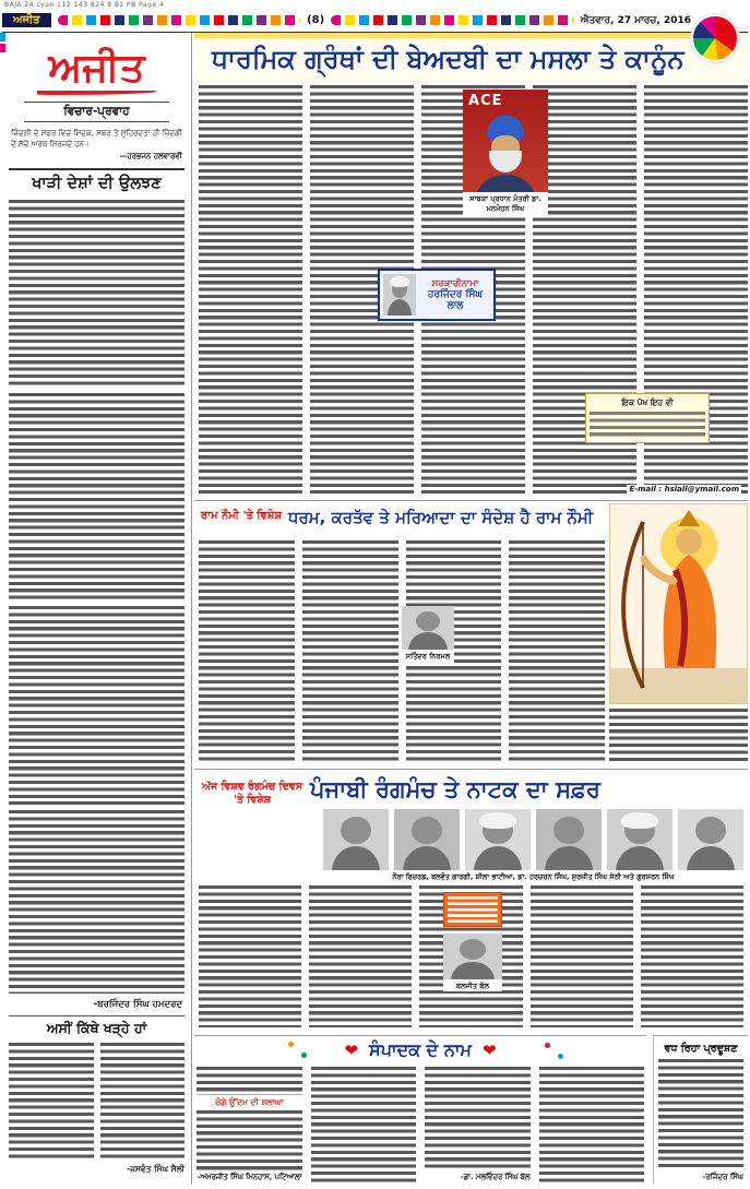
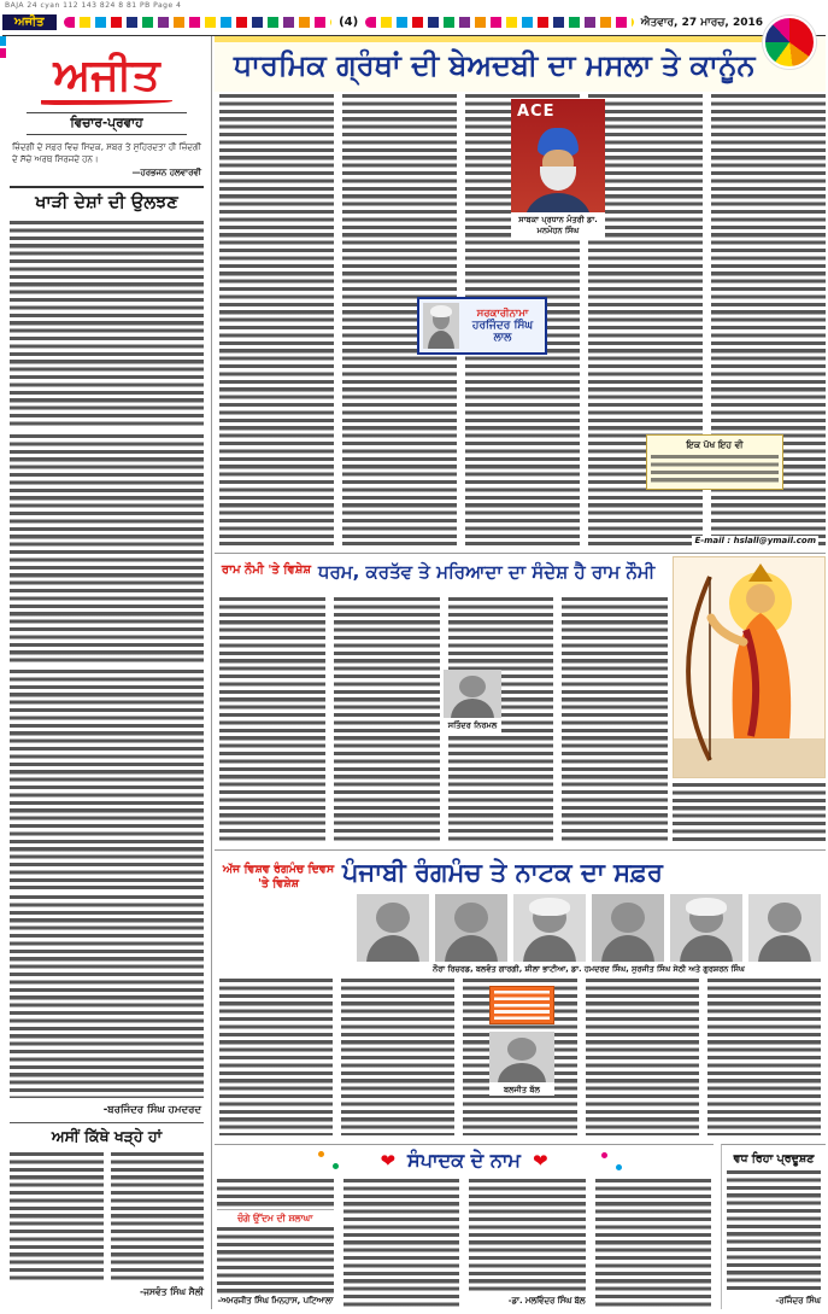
  ਅਜੀਤ
- (8)
+ (4)
  ਐਤਵਾਰ, 27 ਮਾਰਚ, 2016
  ਅਜੀਤ
  ਵਿਚਾਰ-ਪ੍ਰਵਾਹ
  ਜ਼ਿੰਦਗੀ ਦੇ ਸਫ਼ਰ ਵਿਚ ਸਿਦਕ, ਸਬਰ ਤੇ ਸੁਹਿਰਦਤਾ ਹੀ ਜ਼ਿੰਦਗੀ ਦੇ ਸੱਚੇ ਅਰਥ ਸਿਰਜਦੇ ਹਨ।
  —ਹਰਭਜਨ ਹਲਵਾਰਵੀ
  ਖਾੜੀ ਦੇਸ਼ਾਂ ਦੀ ਉਲਝਣ
  -ਬਰਜਿੰਦਰ ਸਿੰਘ ਹਮਦਰਦ
  ਅਸੀਂ ਕਿੱਥੇ ਖੜ੍ਹੇ ਹਾਂ
  -ਜਸਵੰਤ ਸਿੰਘ ਸੈਲੀ
  ਧਾਰਮਿਕ ਗ੍ਰੰਥਾਂ ਦੀ ਬੇਅਦਬੀ ਦਾ ਮਸਲਾ ਤੇ ਕਾਨੂੰਨ
  ACE
  ਸਾਬਕਾ ਪ੍ਰਧਾਨ ਮੰਤਰੀ ਡਾ. ਮਨਮੋਹਨ ਸਿੰਘ
  ਸਰਕਾਰੀਨਾਮਾ
  ਹਰਜਿੰਦਰ ਸਿੰਘ ਲਾਲ
  ਇਕ ਪੱਖ ਇਹ ਵੀ
  E-mail : hslall@ymail.com
  ਰਾਮ ਨੌਮੀ 'ਤੇ ਵਿਸ਼ੇਸ਼
  ਧਰਮ, ਕਰਤੱਵ ਤੇ ਮਰਿਆਦਾ ਦਾ ਸੰਦੇਸ਼ ਹੈ ਰਾਮ ਨੌਮੀ
  ਸਤਿੰਦਰ ਨਿਰਮਲ
  ਅੱਜ ਵਿਸ਼ਵ ਰੰਗਮੰਚ ਦਿਵਸ 'ਤੇ ਵਿਸ਼ੇਸ਼
  ਪੰਜਾਬੀ ਰੰਗਮੰਚ ਤੇ ਨਾਟਕ ਦਾ ਸਫ਼ਰ
- ਨੌਰਾ ਰਿਚਰਡ, ਬਲਵੰਤ ਗਾਰਗੀ, ਸ਼ੀਲਾ ਭਾਟੀਆ, ਡਾ. ਹਰਚਰਨ ਸਿੰਘ, ਸੁਰਜੀਤ ਸਿੰਘ ਸੇਠੀ ਅਤੇ ਗੁਰਸ਼ਰਨ ਸਿੰਘ
+ ਨੌਰਾ ਰਿਚਰਡ, ਬਲਵੰਤ ਗਾਰਗੀ, ਸ਼ੀਲਾ ਭਾਟੀਆ, ਡਾ. ਹਮਦਰਦ ਸਿੰਘ, ਸੁਰਜੀਤ ਸਿੰਘ ਸੇਠੀ ਅਤੇ ਗੁਰਸ਼ਰਨ ਸਿੰਘ
  ਬਲਜੀਤ ਬੱਲ
  ❤
  ਸੰਪਾਦਕ ਦੇ ਨਾਮ
  ❤
  ਚੰਗੇ ਉੱਦਮ ਦੀ ਸ਼ਲਾਘਾ
  -ਅਮਰਜੀਤ ਸਿੰਘ ਮਿਨਹਾਸ, ਪਟਿਆਲਾ
  -ਡਾ. ਮਲਵਿੰਦਰ ਸਿੰਘ ਬੱਲ
  ਵਧ ਰਿਹਾ ਪ੍ਰਦੂਸ਼ਣ
  -ਰਜਿੰਦਰ ਸਿੰਘ
